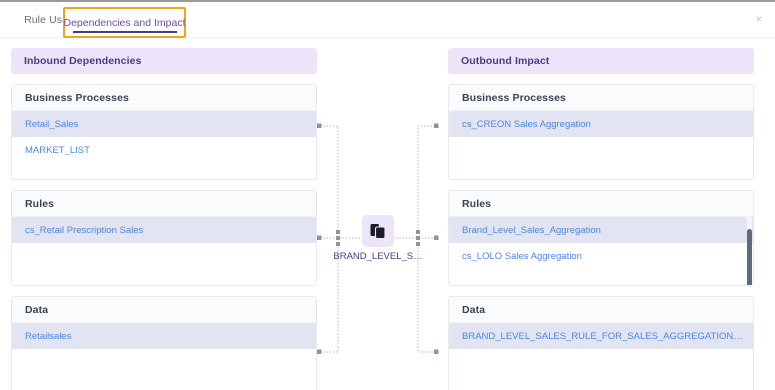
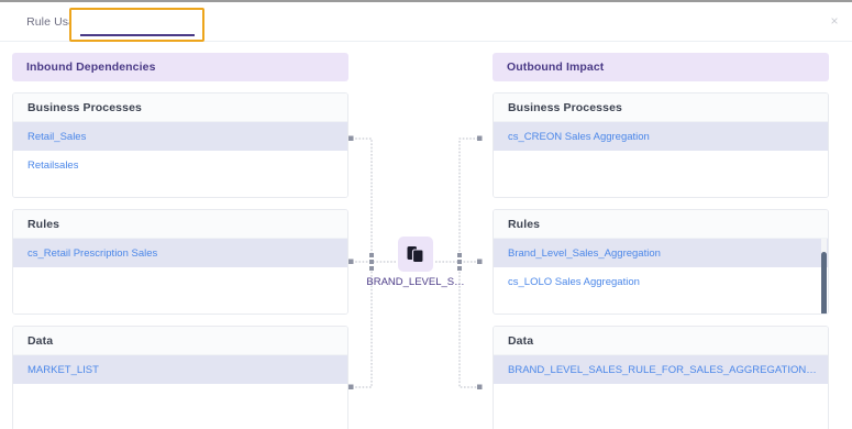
- Dependencies and Impact
  ×
  Inbound Dependencies
  Business Processes
  Retail_Sales
- MARKET_LIST
+ Retailsales
  Rules
  cs_Retail Prescription Sales
  Data
- Retailsales
+ MARKET_LIST
  Outbound Impact
  Business Processes
  cs_CREON Sales Aggregation
  Rules
  Brand_Level_Sales_Aggregation
  cs_LOLO Sales Aggregation
  Data
  BRAND_LEVEL_SALES_RULE_FOR_SALES_AGGREGATION_P
  BRAND_LEVEL_S…
